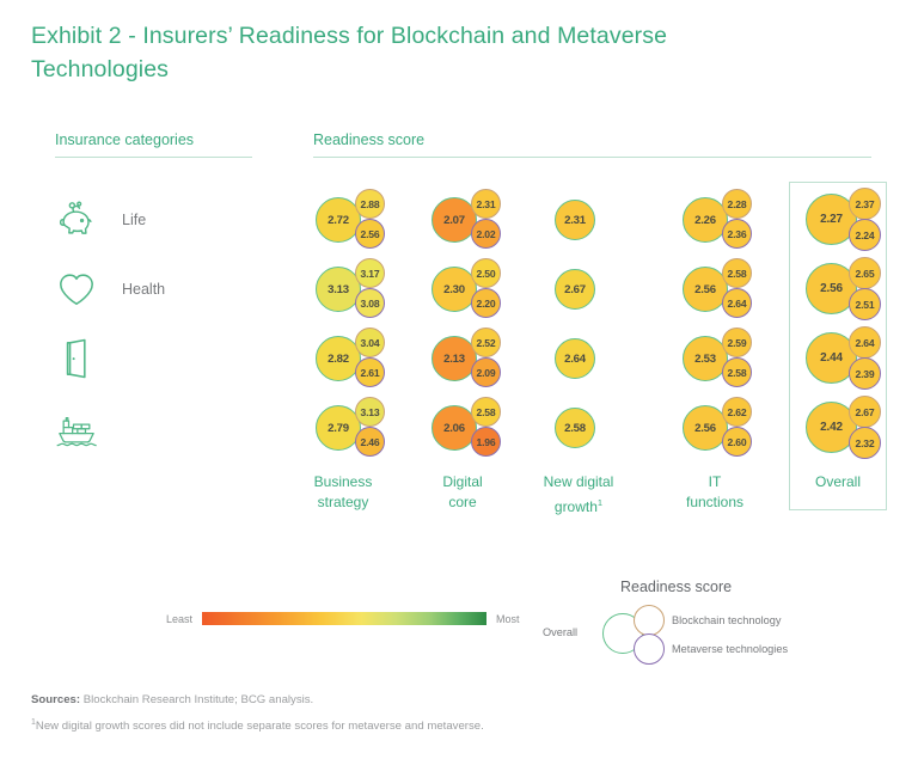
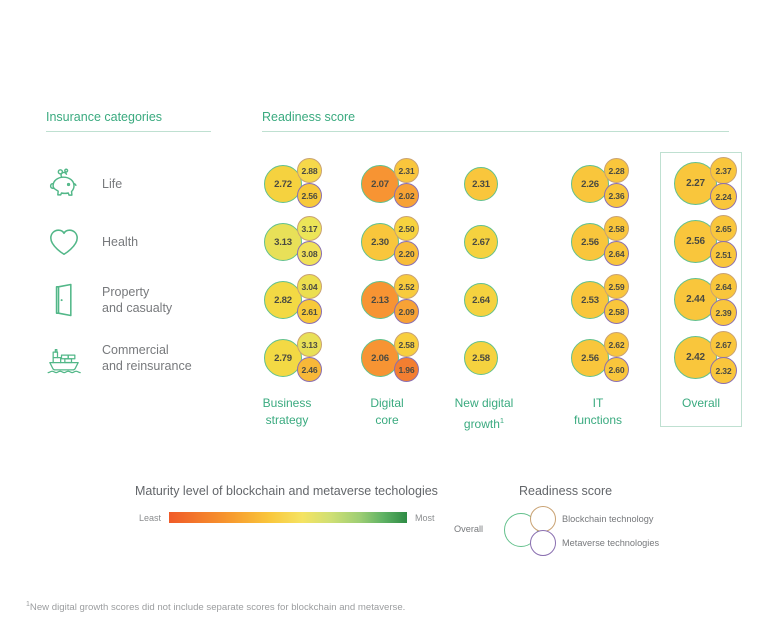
- Exhibit 2 - Insurers’ Readiness for Blockchain and Metaverse Technologies
  Insurance categories
  Readiness score
  Life
  Health
+ Property
+ and casualty
+ Commercial
+ and reinsurance
  2.72
  2.88
  2.56
  2.07
  2.31
  2.02
  2.31
  2.26
  2.28
  2.36
  2.27
  2.37
  2.24
  3.13
  3.17
  3.08
  2.30
  2.50
  2.20
  2.67
  2.56
  2.58
  2.64
  2.56
  2.65
  2.51
  2.82
  3.04
  2.61
  2.13
  2.52
  2.09
  2.64
  2.53
  2.59
  2.58
  2.44
  2.64
  2.39
  2.79
  3.13
  2.46
  2.06
  2.58
  1.96
  2.58
  2.56
  2.62
  2.60
  2.42
  2.67
  2.32
  Business
  strategy
  Digital
  core
  New digital
  growth1
  IT
  functions
  Overall
+ Maturity level of blockchain and metaverse techologies
  Least
  Most
  Readiness score
  Overall
  Blockchain technology
  Metaverse technologies
- Sources: Blockchain Research Institute; BCG analysis.
- New digital growth scores did not include separate scores for metaverse and metaverse.
+ New digital growth scores did not include separate scores for blockchain and metaverse.
